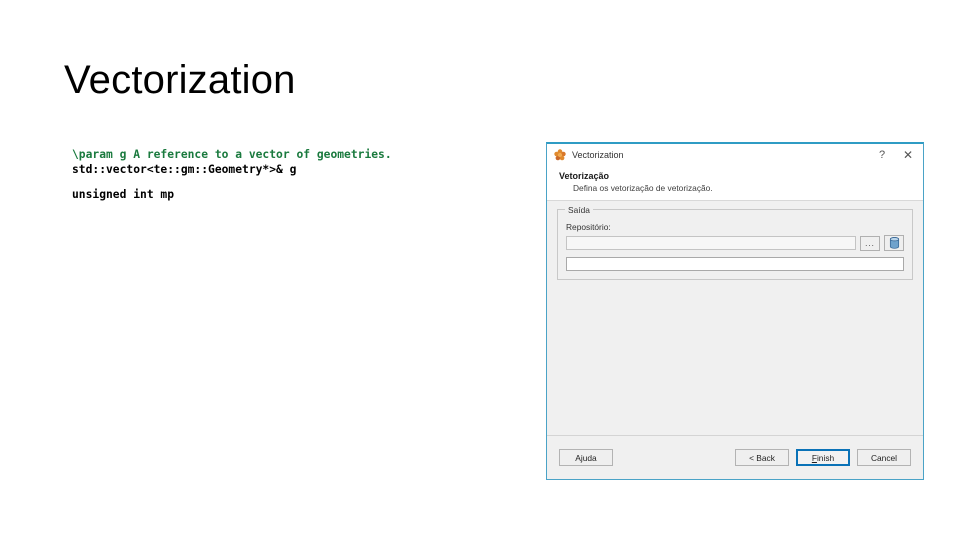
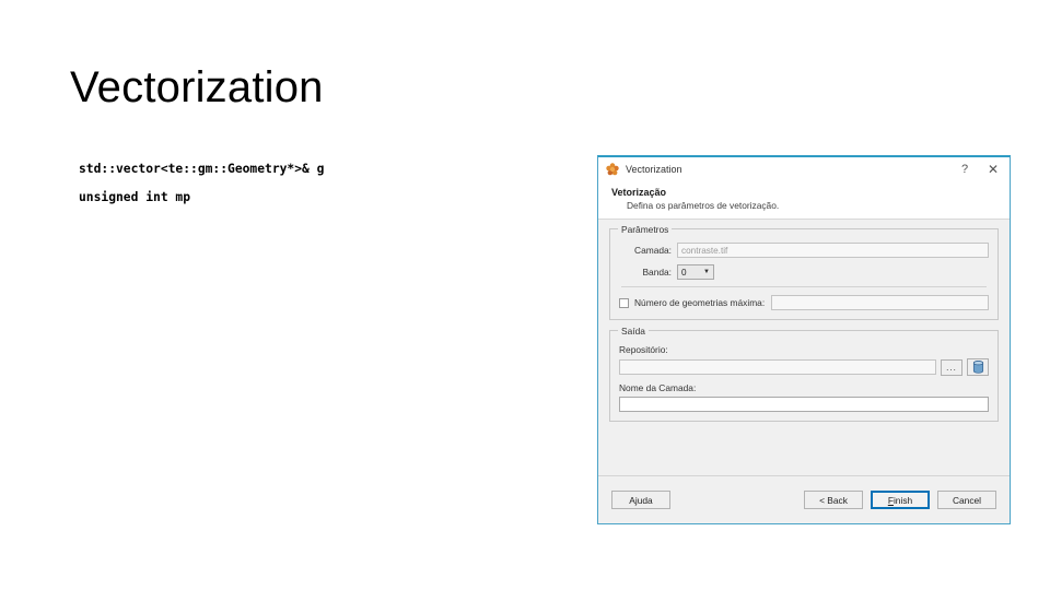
  Vectorization
- \param g A reference to a vector of geometries.
  std::vector<te::gm::Geometry*>& g
  unsigned int mp
  Vectorization
  ?
  ✕
  Vetorização
- Defina os vetorização de vetorização.
+ Defina os parâmetros de vetorização.
+ Parâmetros
+ Camada:
+ contraste.tif
+ Banda:
+ 0
+ Número de geometrias máxima:
  Saída
  Repositório:
  ...
+ Nome da Camada:
  Ajuda
  < Back
  F
  inish
  Cancel
